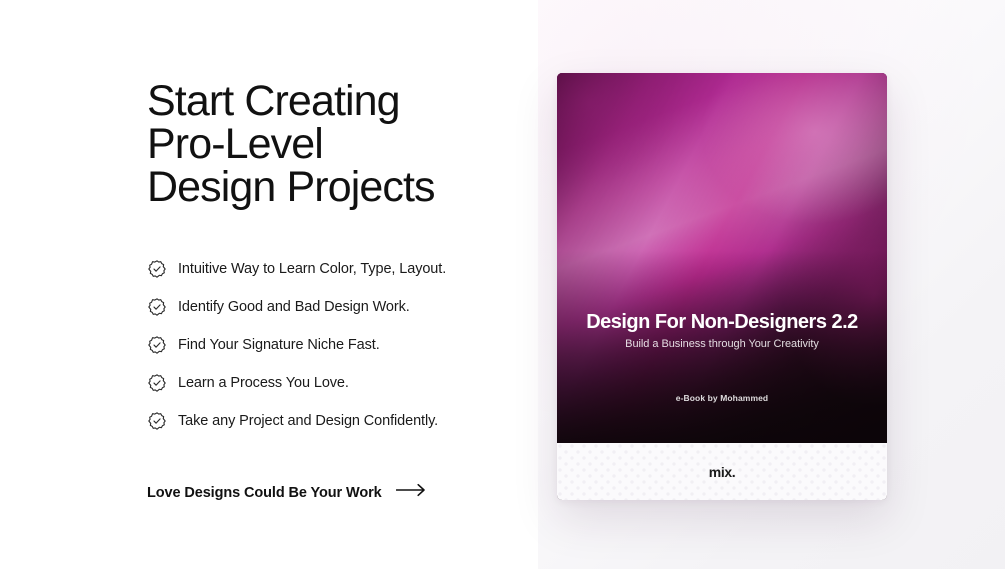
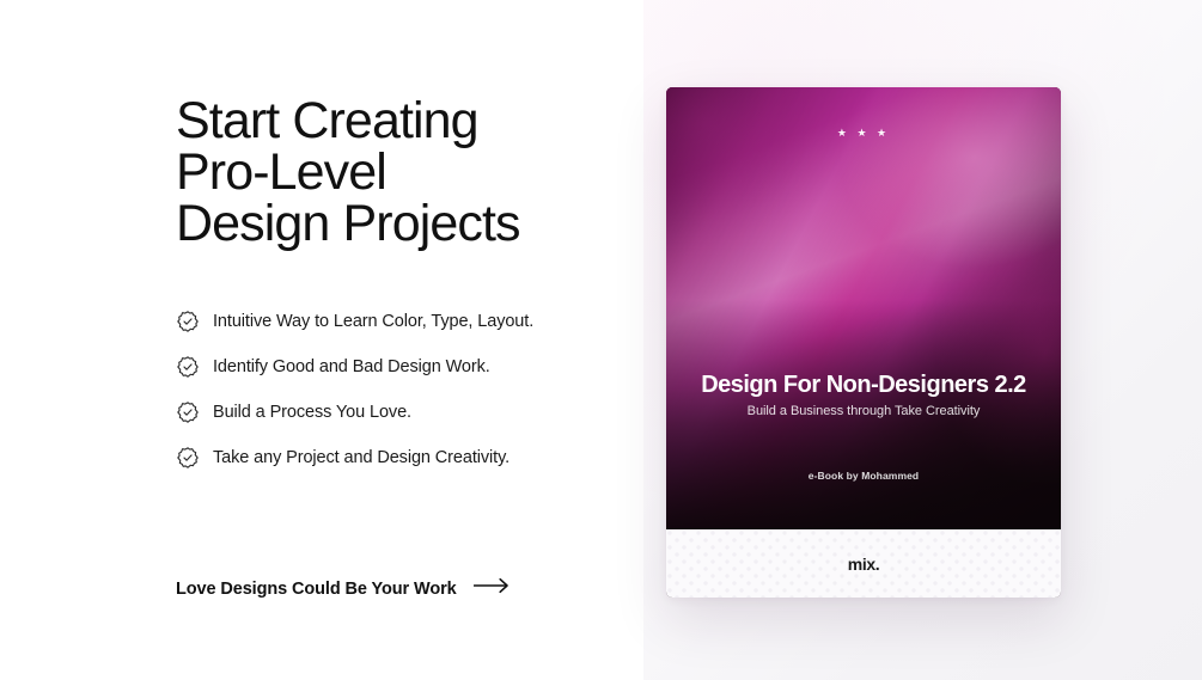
  Start Creating
  Pro-Level
  Design Projects
  Intuitive Way to Learn Color, Type, Layout.
  Identify Good and Bad Design Work.
- Find Your Signature Niche Fast.
- Learn a Process You Love.
+ Build a Process You Love.
- Take any Project and Design Confidently.
+ Take any Project and Design Creativity.
  Love Designs Could Be Your Work
+ ★ ★ ★
  Design For Non-Designers 2.2
- Build a Business through Your Creativity
+ Build a Business through Take Creativity
  e-Book by Mohammed
  mix.
